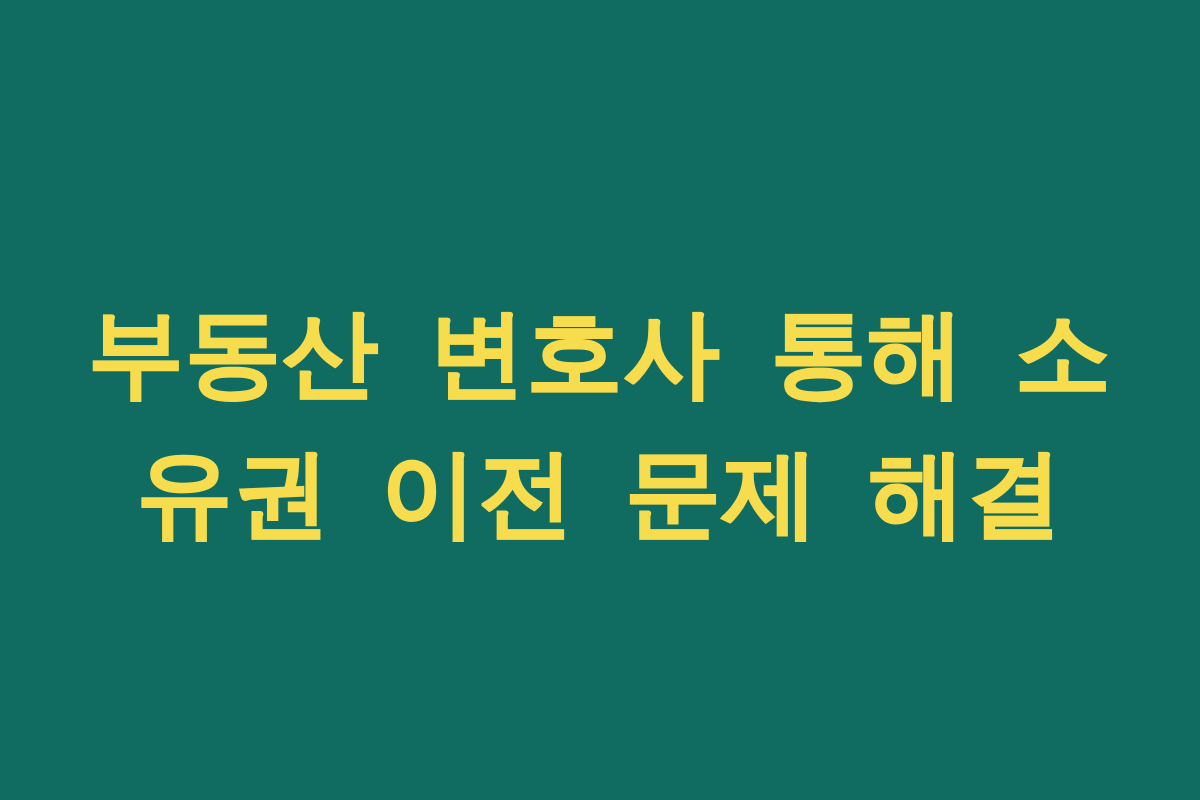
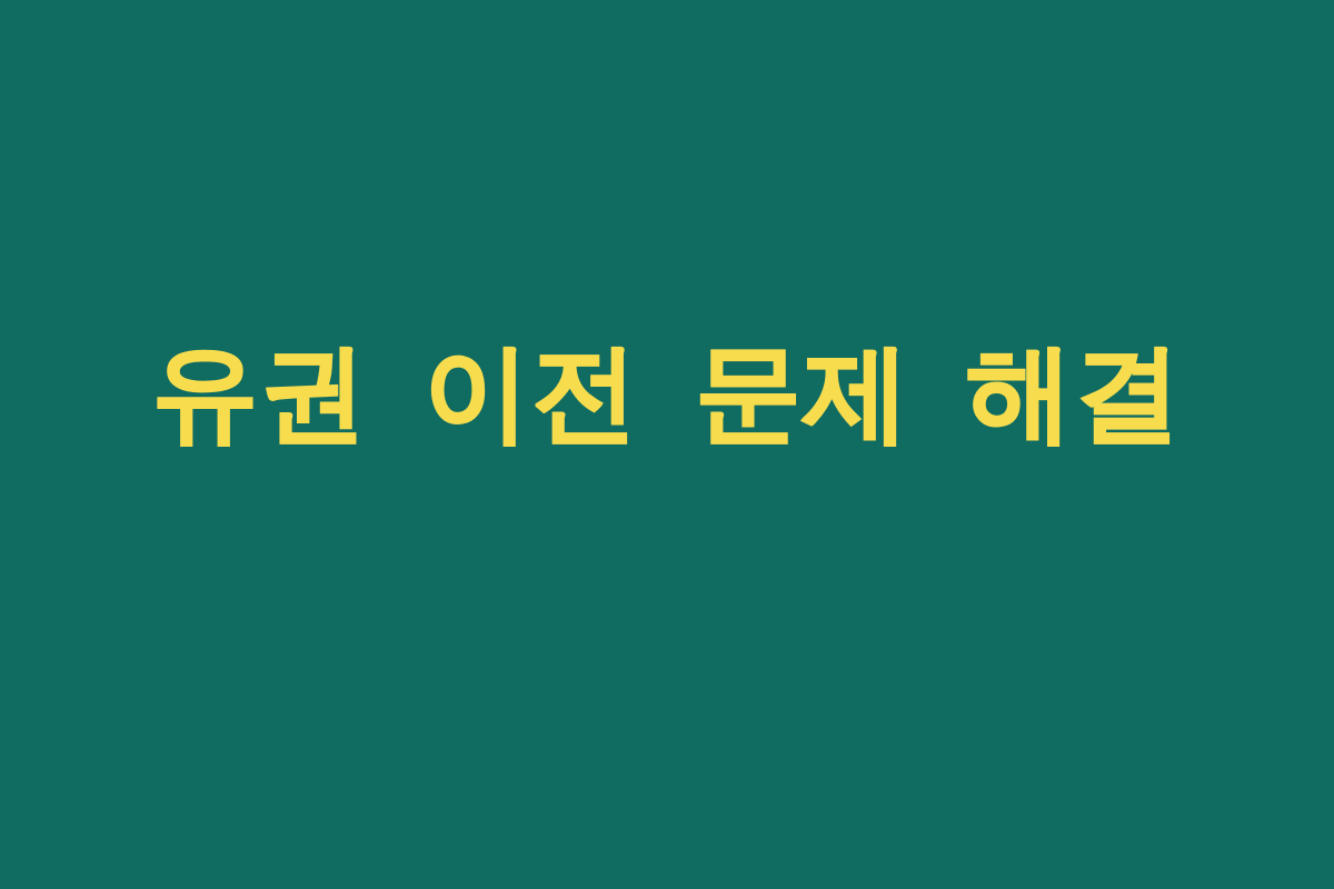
- 부동산 변호사 통해 소
  유권 이전 문제 해결
